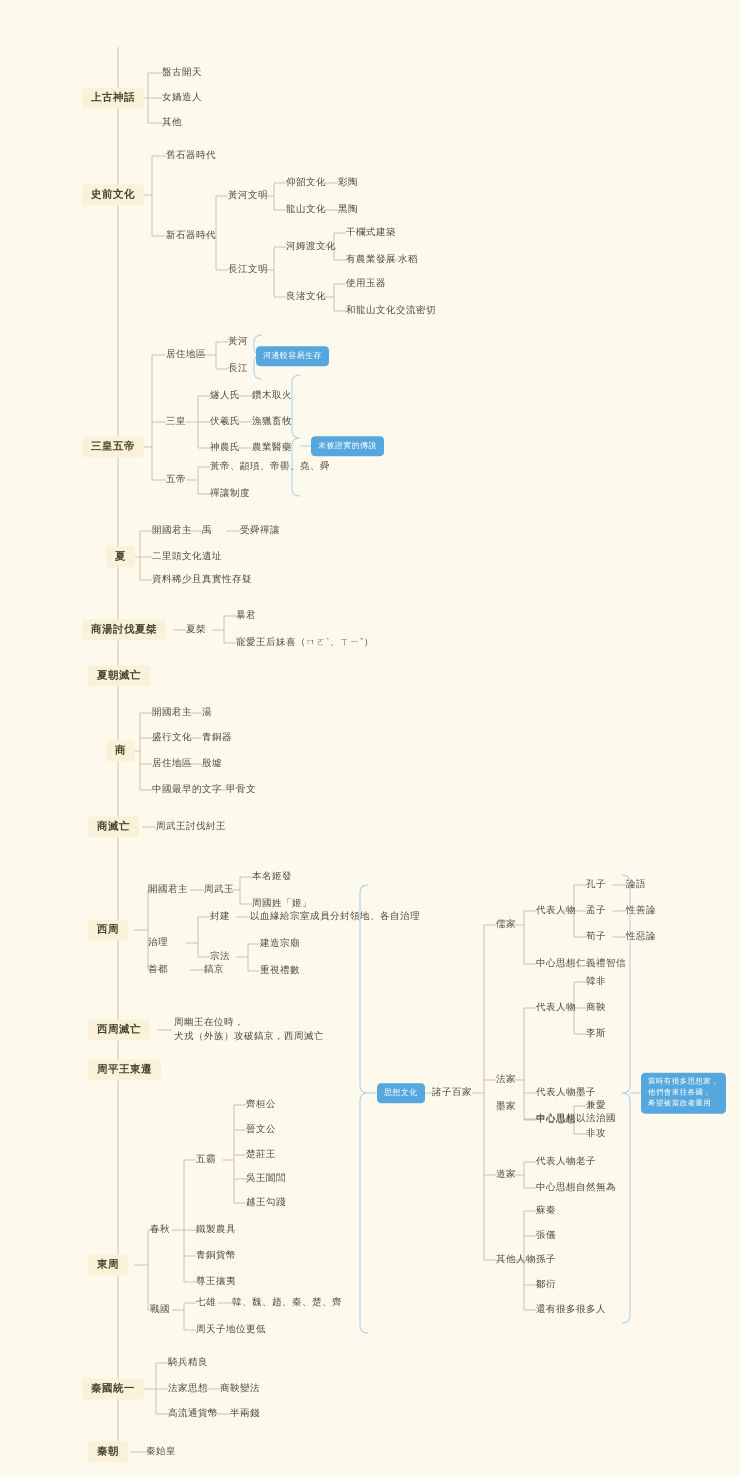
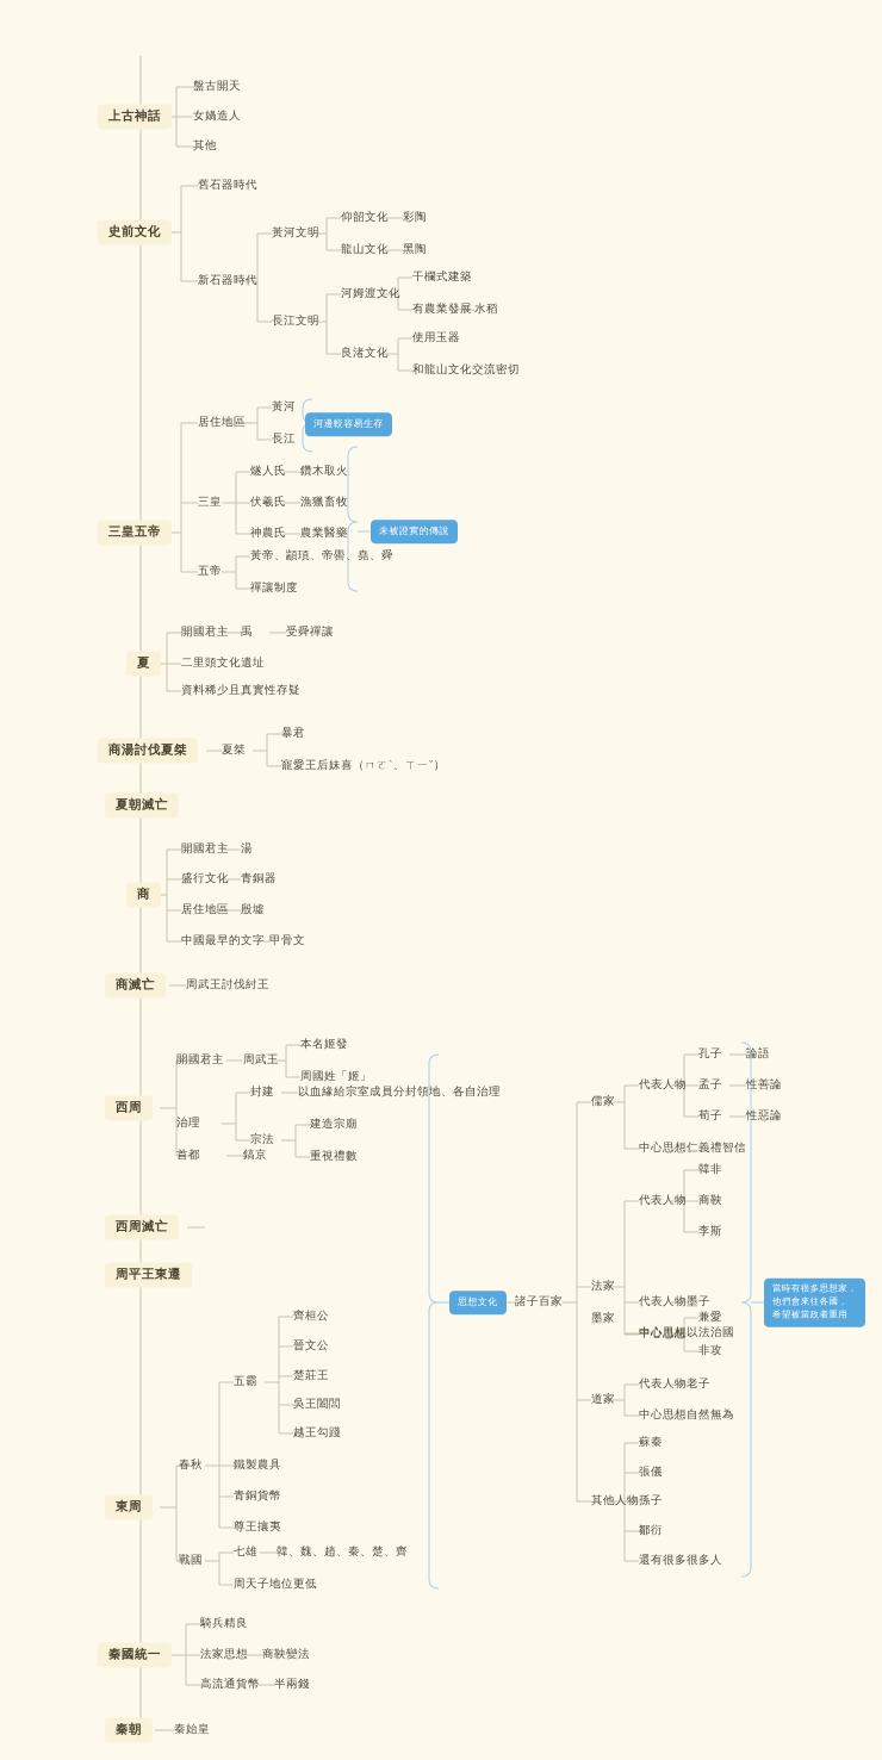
  上古神話
  盤古開天
  女媧造人
  其他
  史前文化
  舊石器時代
  新石器時代
  黃河文明
  仰韶文化
  彩陶
  龍山文化
  黑陶
  長江文明
  河姆渡文化
  干欄式建築
  有農業發展
  水稻
  良渚文化
  使用玉器
  和龍山文化交流密切
  三皇五帝
  居住地區
  黃河
  長江
  河邊較容易生存
  三皇
  燧人氏
  鑽木取火
  伏羲氏
  漁獵畜牧
  神農氏
  農業醫藥
  五帝
  黃帝、顓頊、帝嚳、堯、舜
  禪讓制度
  未被證實的傳說
  夏
  開國君主
  禹
  受舜禪讓
  二里頭文化遺址
  資料稀少且真實性存疑
  商湯討伐夏桀
  夏桀
  暴君
  寵愛王后妹喜（ㄇㄛˋ、ㄒㄧˇ）
  夏朝滅亡
  商
  開國君主
  湯
  盛行文化
  青銅器
  居住地區
  殷墟
  中國最早的文字
  甲骨文
  商滅亡
  周武王討伐紂王
  西周
  開國君主
  周武王
  本名姬發
  周國姓「姬」
  治理
  封建
  以血緣給宗室成員分封領地、各自治理
  宗法
  建造宗廟
  重視禮數
  首都
  鎬京
  西周滅亡
- 周幽王在位時，
- 犬戎（外族）攻破鎬京，西周滅亡
  周平王東遷
  東周
  春秋
  五霸
  齊桓公
  晉文公
  楚莊王
  吳王闔閭
  越王勾踐
  鐵製農具
  青銅貨幣
  尊王攘夷
  戰國
  七雄
  韓、魏、趙、秦、楚、齊
  周天子地位更低
  思想文化
  諸子百家
  儒家
  代表人物
  孔子
  論語
  孟子
  性善論
  荀子
  性惡論
  中心思想
  仁義禮智信
  法家
  代表人物
  韓非
  商鞅
  李斯
  中心思想
  以法治國
  墨家
  代表人物
  墨子
  兼愛
  非攻
  道家
  代表人物
  老子
  中心思想
  自然無為
  其他人物
  蘇秦
  張儀
  孫子
  鄒衍
  還有很多很多人
  當時有很多思想家，
  他們會來往各國，
  希望被當政者重用
  秦國統一
  騎兵精良
  法家思想
  商鞅變法
  高流通貨幣
  半兩錢
  秦朝
  秦始皇
